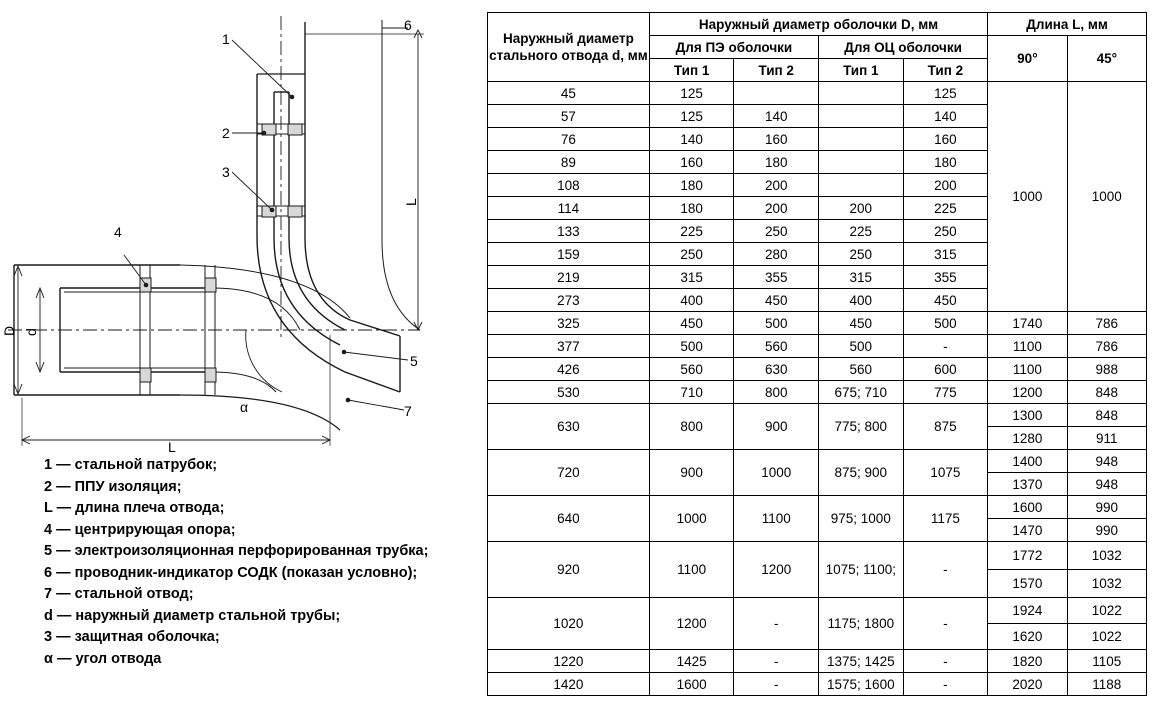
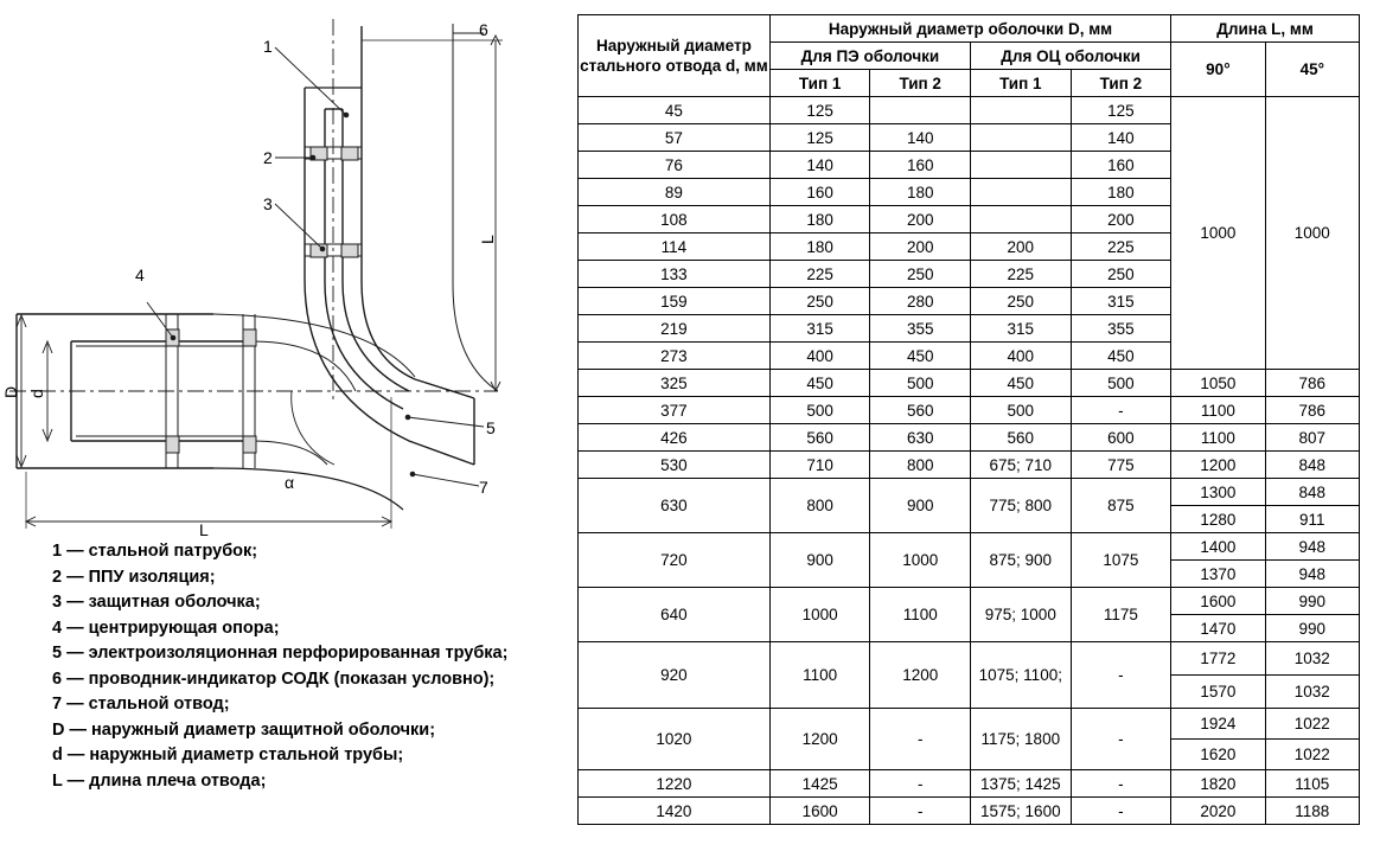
  1
  2
  3
  4
  5
  6
  7
  L
  α
  1 — стальной патрубок;
  2 — ППУ изоляция;
- L — длина плеча отвода;
+ 3 — защитная оболочка;
  4 — центрирующая опора;
  5 — электроизоляционная перфорированная трубка;
  6 — проводник-индикатор СОДК (показан условно);
  7 — стальной отвод;
+ D — наружный диаметр защитной оболочки;
  d — наружный диаметр стальной трубы;
- 3 — защитная оболочка;
+ L — длина плеча отвода;
- α — угол отвода
  Наружный диаметр стального отвода d, мм	Наружный диаметр оболочки D, мм	Длина L, мм
  Для ПЭ оболочки	Для ОЦ оболочки	90°	45°
  Тип 1	Тип 2	Тип 1	Тип 2
  45	125			125	1000	1000
  57	125	140		140
  76	140	160		160
  89	160	180		180
  108	180	200		200
  114	180	200	200	225
  133	225	250	225	250
  159	250	280	250	315
  219	315	355	315	355
  273	400	450	400	450
- 325	450	500	450	500	1740	786
+ 325	450	500	450	500	1050	786
  377	500	560	500	-	1100	786
- 426	560	630	560	600	1100	988
+ 426	560	630	560	600	1100	807
  530	710	800	675; 710	775	1200	848
  630	800	900	775; 800	875	1300	848
  1280	911
  720	900	1000	875; 900	1075	1400	948
  1370	948
  640	1000	1100	975; 1000	1175	1600	990
  1470	990
  920	1100	1200	1075; 1100;	-	1772	1032
  1570	1032
  1020	1200	-	1175; 1800	-	1924	1022
  1620	1022
  1220	1425	-	1375; 1425	-	1820	1105
  1420	1600	-	1575; 1600	-	2020	1188
